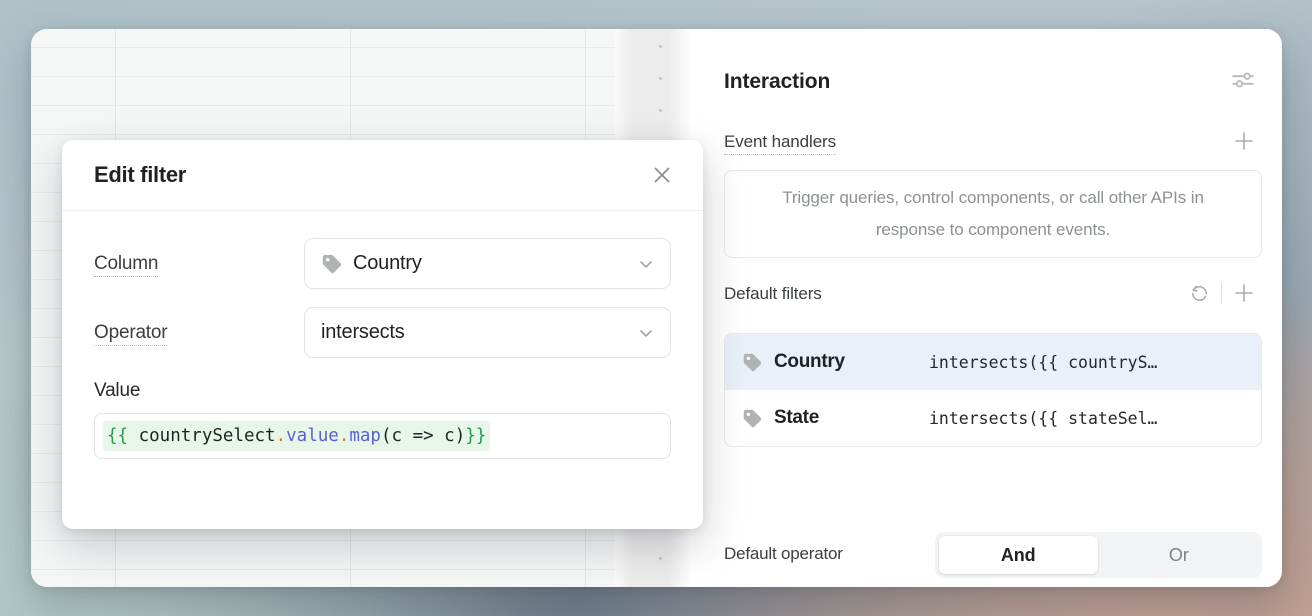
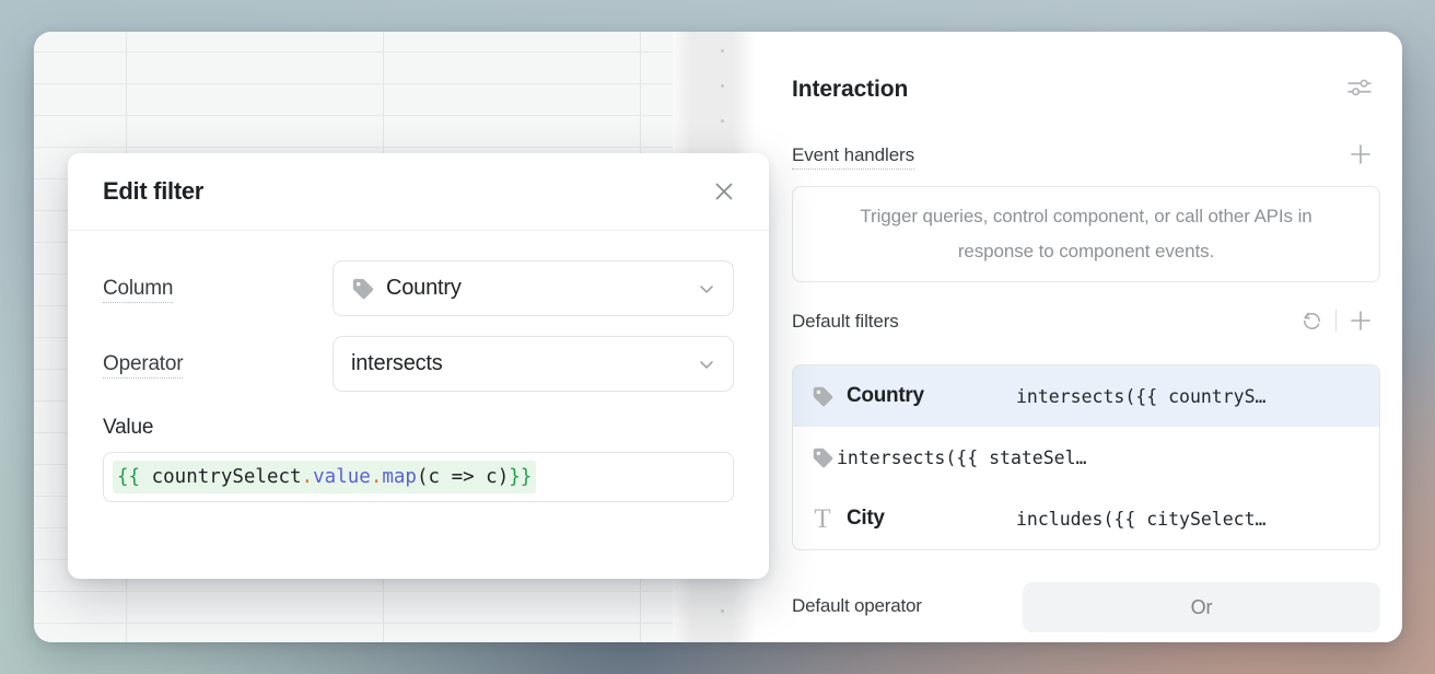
  Interaction
  Event handlers
- Trigger queries, control components, or call other APIs in response to component events.
+ Trigger queries, control component, or call other APIs in response to component events.
  Default filters
  Country
  intersects({{ countryS…
- State
  intersects({{ stateSel…
+ T
+ City
+ includes({{ citySelect…
  Default operator
- And
  Or
  Edit filter
  Column
  Country
  Operator
  intersects
  Value
  {{ countrySelect.value.map(c => c)}}
